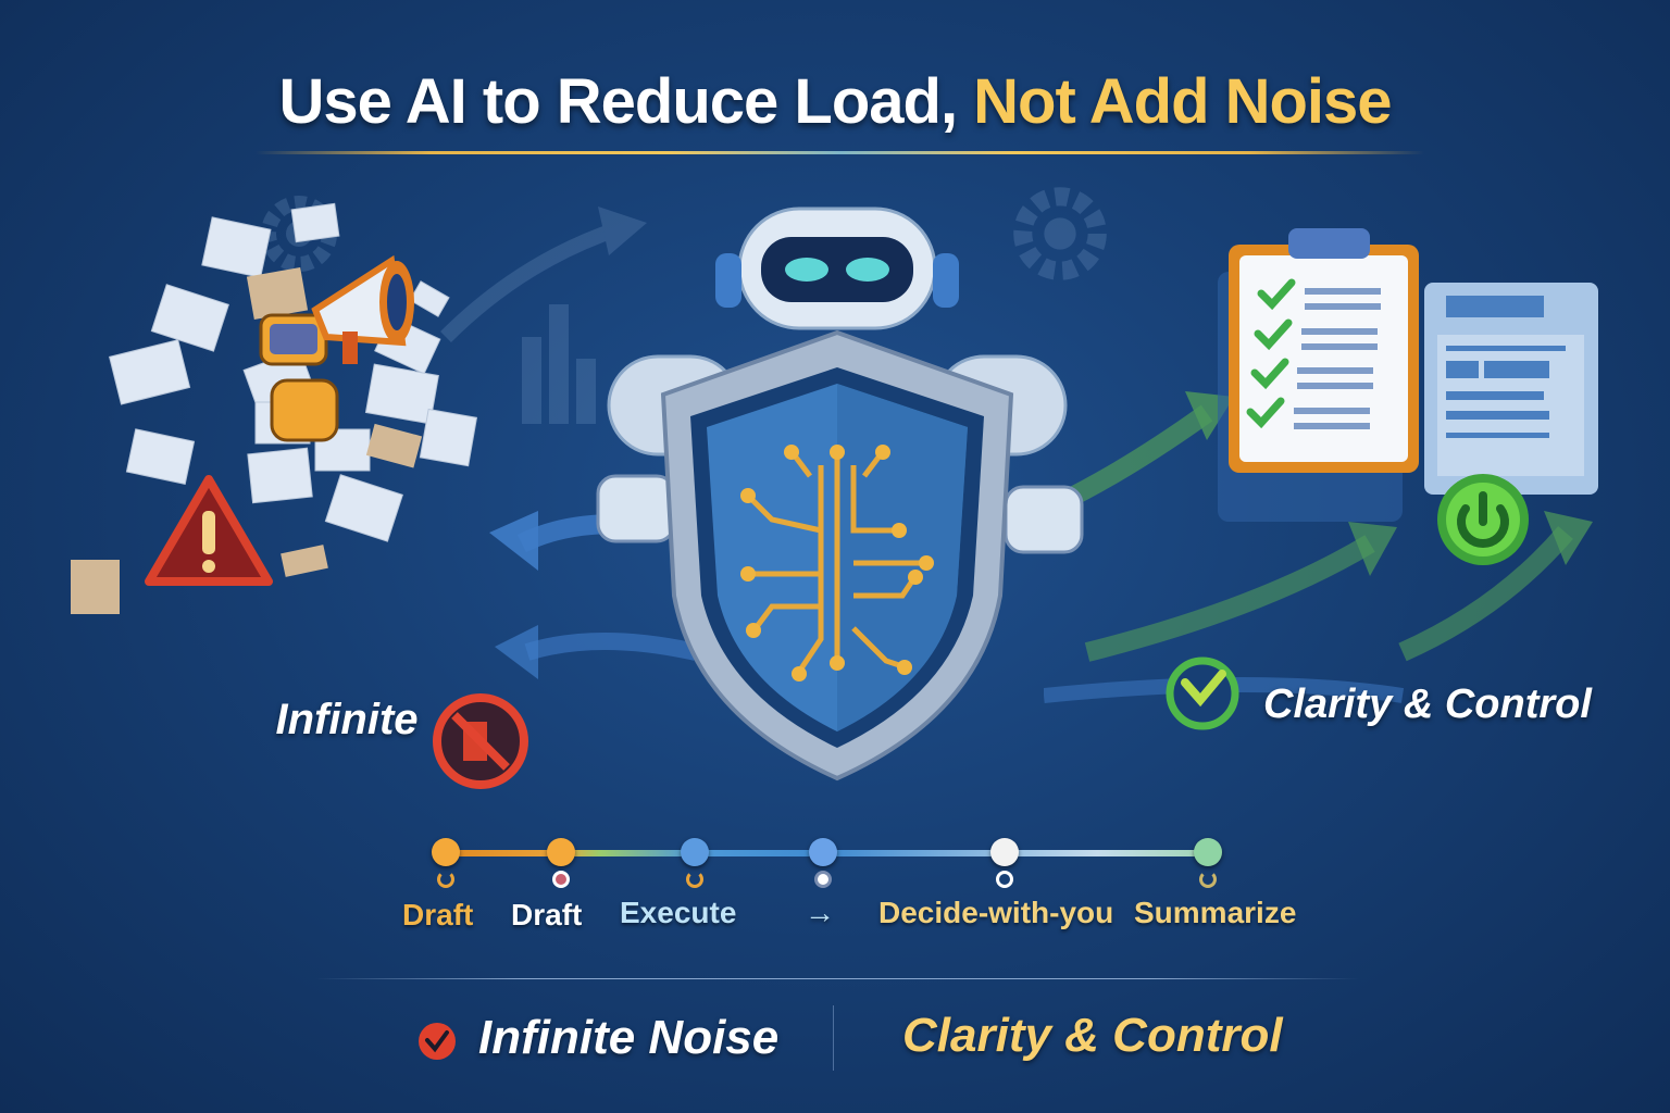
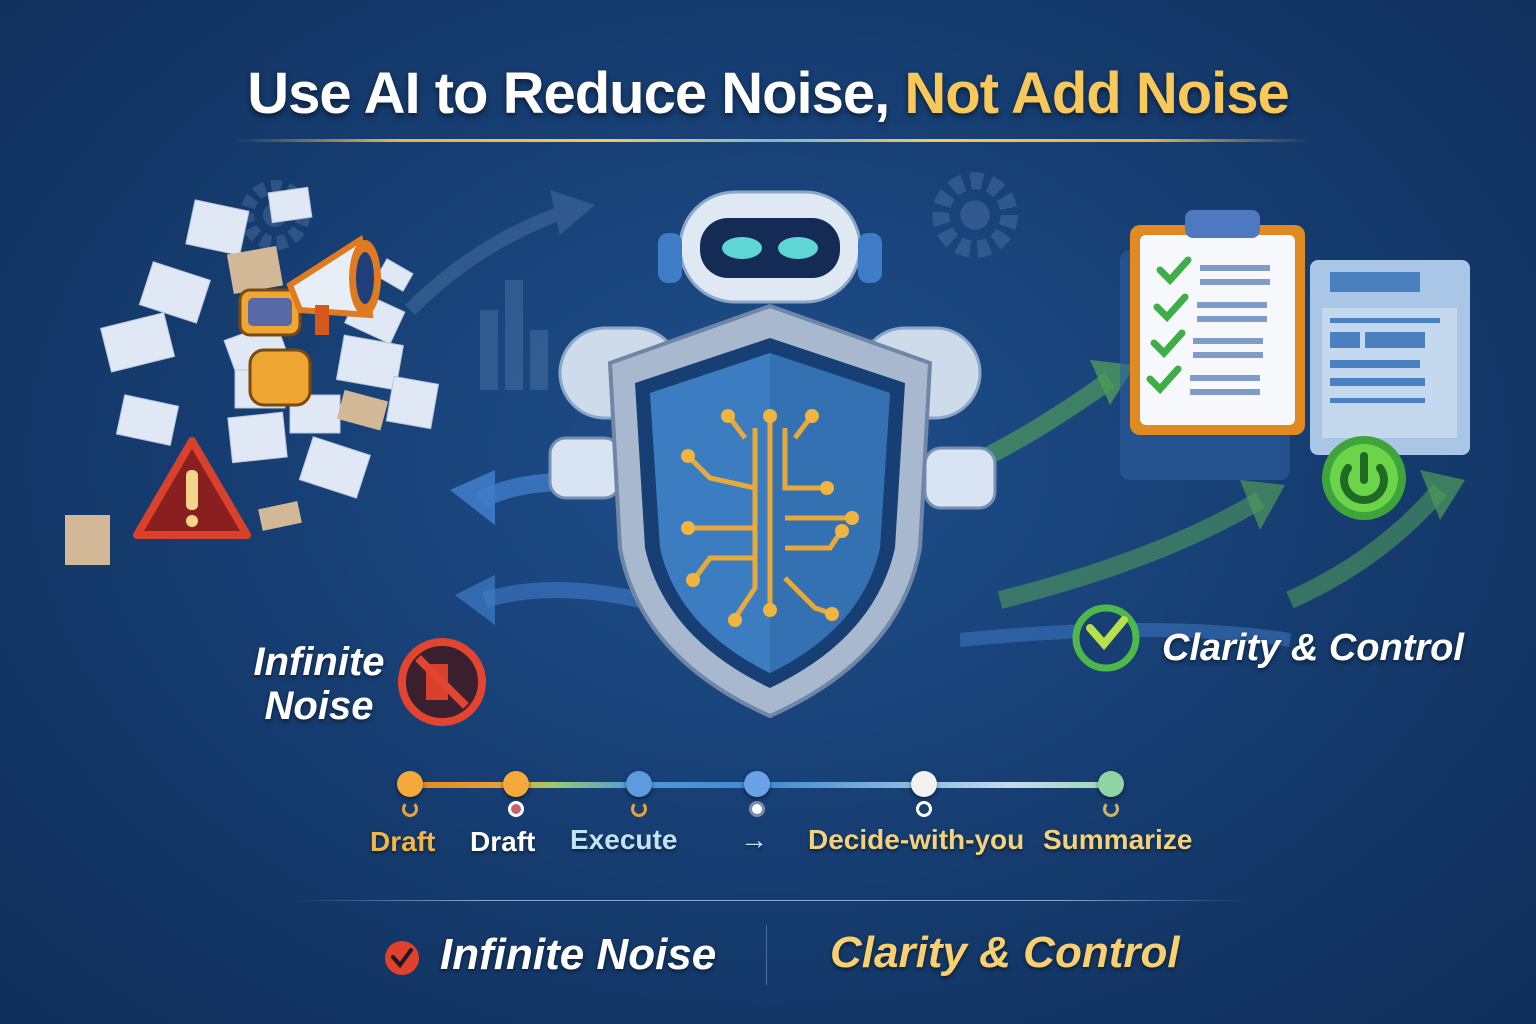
- Use AI to Reduce Load, Not Add Noise
+ Use AI to Reduce Noise, Not Add Noise
  Infinite
+ Noise
  Clarity & Control
  Draft
  Draft
  Execute
  →
  Decide-with-you
  Summarize
  Infinite Noise
  Clarity & Control
